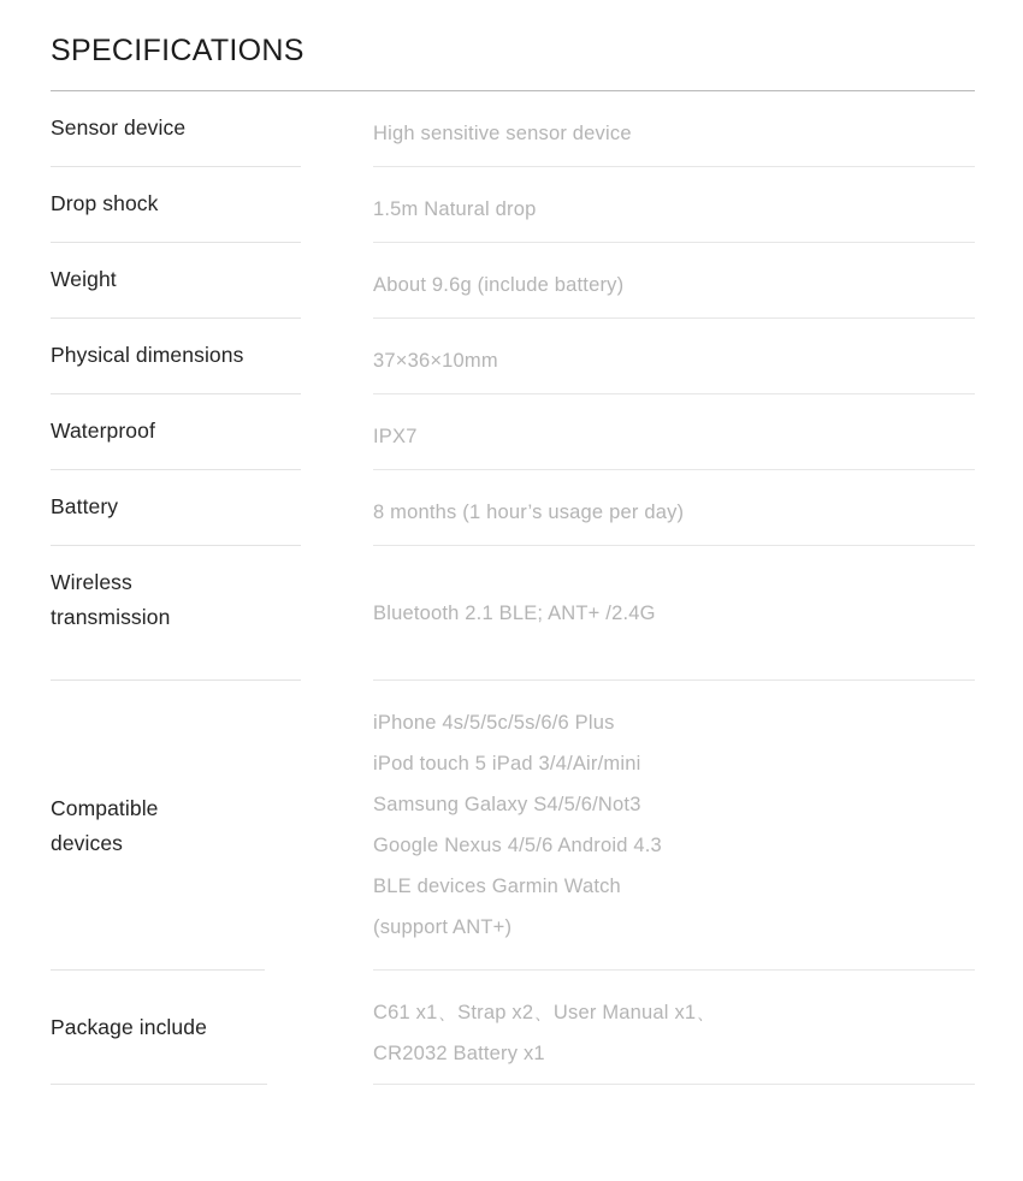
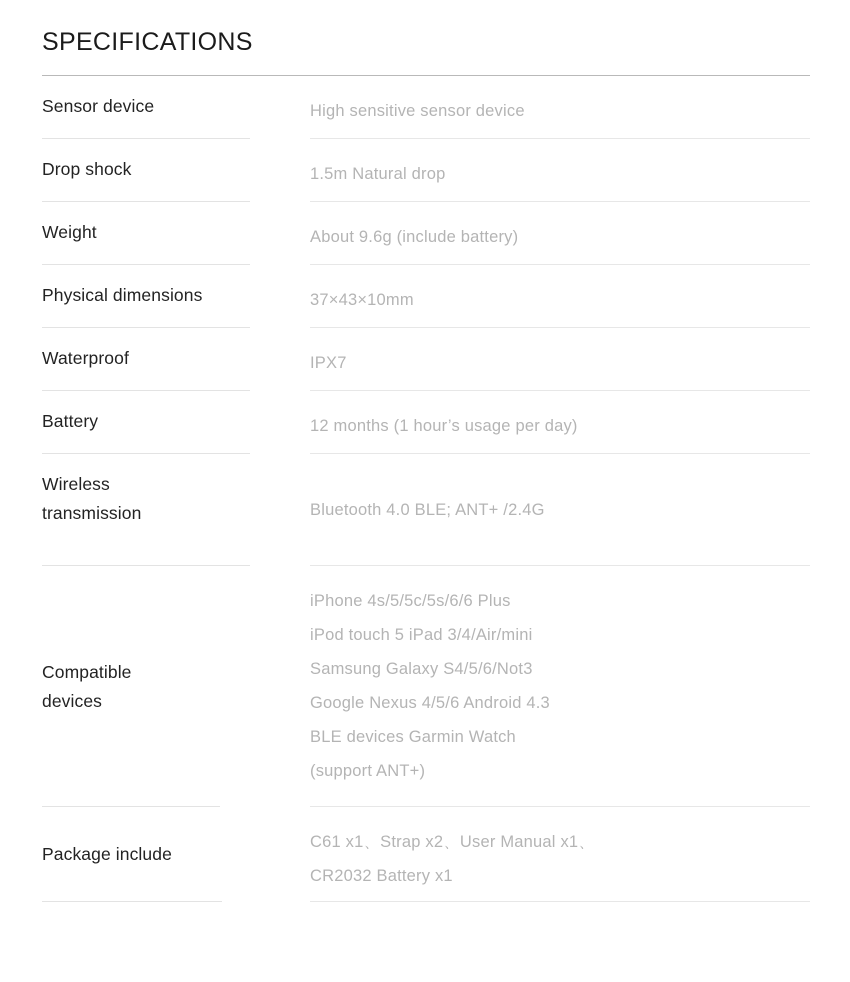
  SPECIFICATIONS
  Sensor device
  High sensitive sensor device
  Drop shock
  1.5m Natural drop
  Weight
  About 9.6g (include battery)
  Physical dimensions
- 37×36×10mm
+ 37×43×10mm
  Waterproof
  IPX7
  Battery
- 8 months (1 hour’s usage per day)
+ 12 months (1 hour’s usage per day)
  Wireless
  transmission
- Bluetooth 2.1 BLE; ANT+ /2.4G
+ Bluetooth 4.0 BLE; ANT+ /2.4G
  Compatible
  devices
  iPhone 4s/5/5c/5s/6/6 Plus
  iPod touch 5 iPad 3/4/Air/mini
  Samsung Galaxy S4/5/6/Not3
  Google Nexus 4/5/6 Android 4.3
  BLE devices Garmin Watch
  (support ANT+)
  Package include
  C61 x1、Strap x2、User Manual x1、
  CR2032 Battery x1
